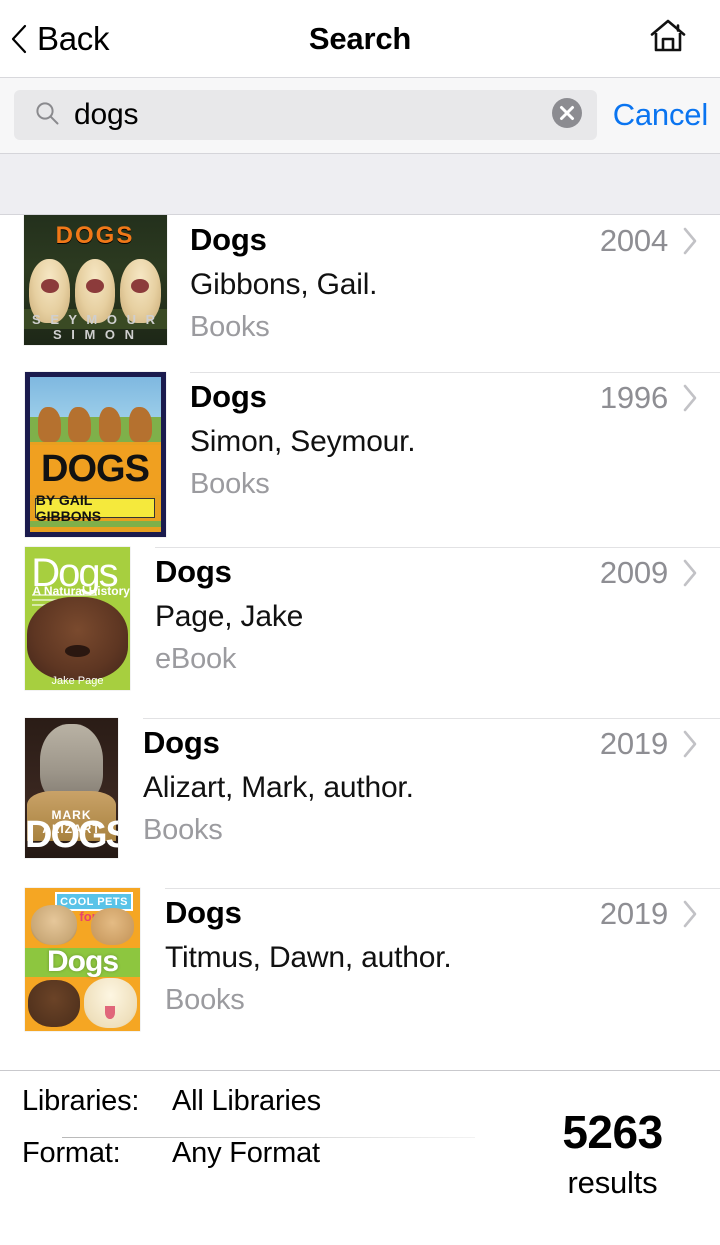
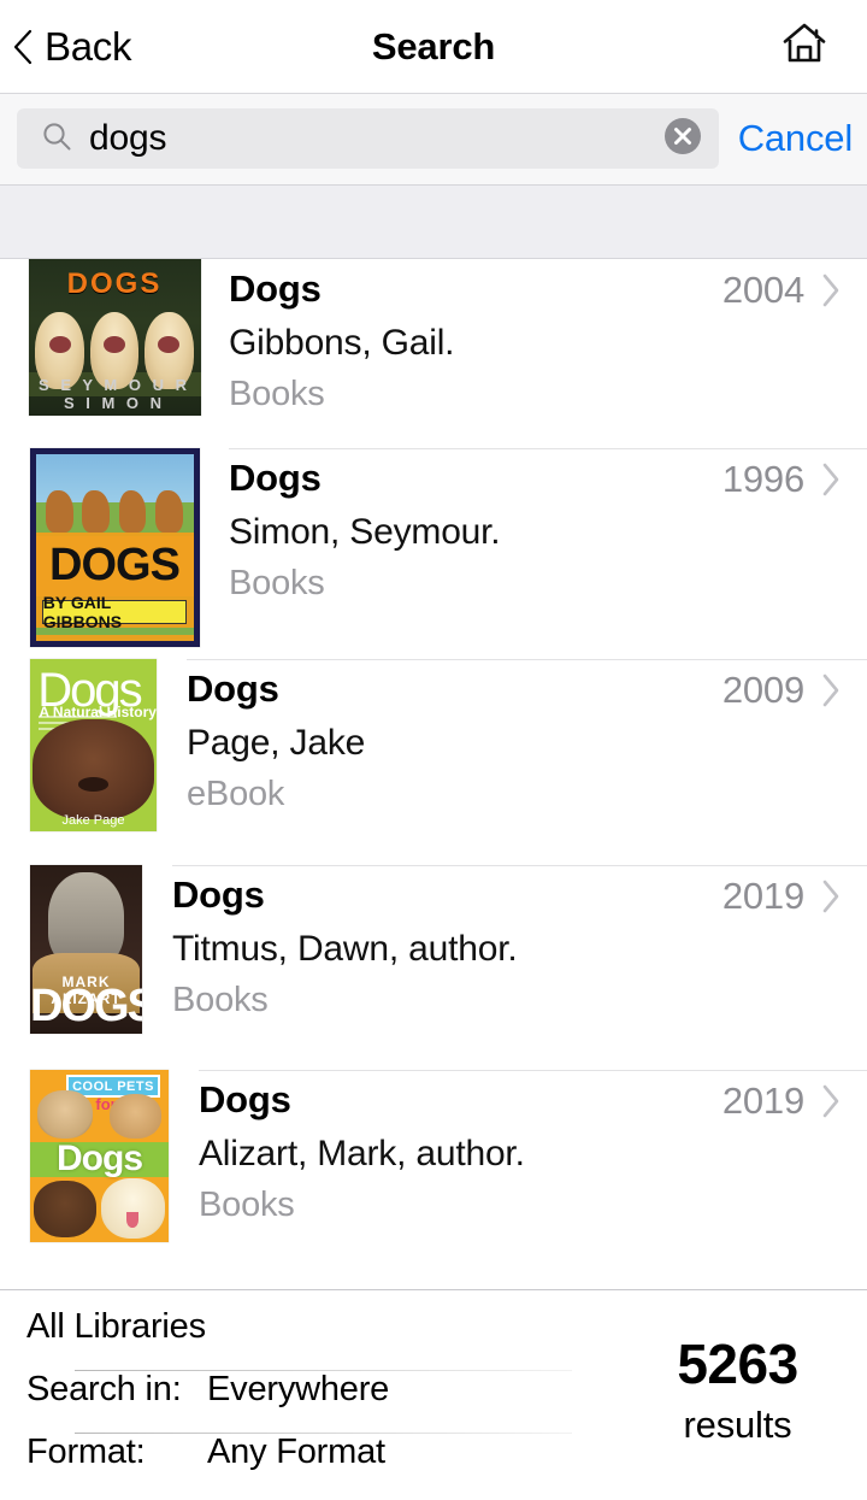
  Back
  Search
  dogs
  Cancel
  DOGS
  S E Y M O U R S I M O N
  Dogs
  Gibbons, Gail.
  Books
  2004
  DOGS
  BY GAIL GIBBONS
  Dogs
  Simon, Seymour.
  Books
  1996
  Dogs
  A Natural History
  Jake Page
  Dogs
  Page, Jake
  eBook
  2009
  MARK ALIZART
  DOGS
  Dogs
- Alizart, Mark, author.
+ Titmus, Dawn, author.
  Books
  2019
  COOL PETS
  Dogs
  Dogs
- Titmus, Dawn, author.
+ Alizart, Mark, author.
  Books
  2019
- Libraries:
  All Libraries
+ Search in:
+ Everywhere
  Format:
  Any Format
  5263
  results
